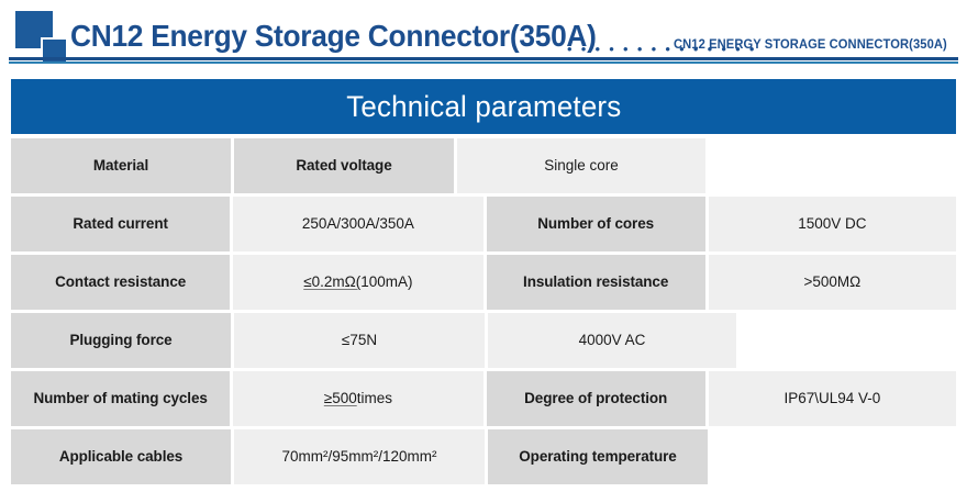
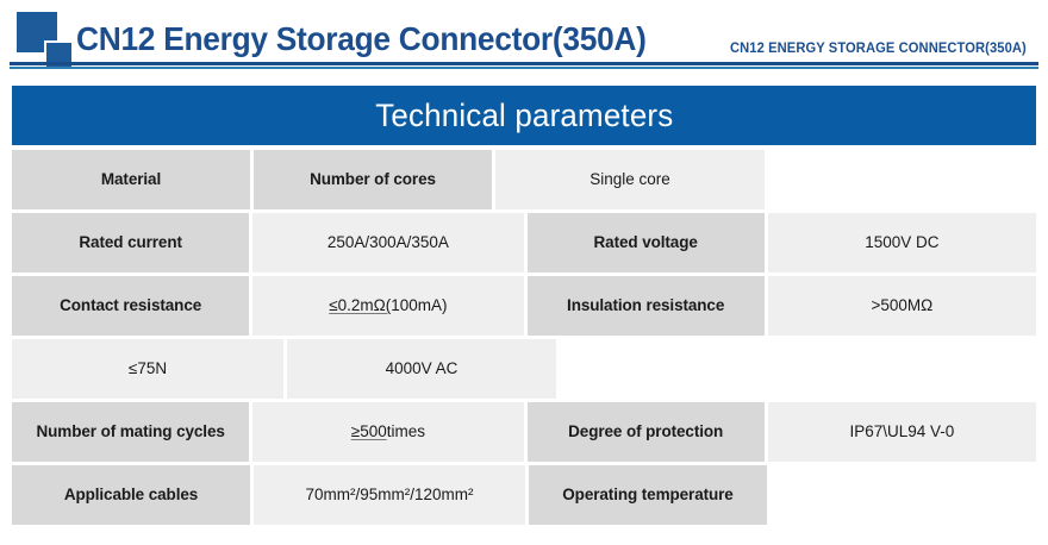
  CN12 Energy Storage Connector(350A)
- • • • • • • • • • • • • • •
  CN12 ENERGY STORAGE CONNECTOR(350A)
  Technical parameters
  Material
- Rated voltage
+ Number of cores
  Single core
  Rated current
  250A/300A/350A
- Number of cores
+ Rated voltage
  1500V DC
  Contact resistance
  ≤0.2mΩ(
  100mA)
  Insulation resistance
  >500MΩ
- Plugging force
  ≤75N
  4000V AC
  Number of mating cycles
  ≥500
  times
  Degree of protection
  IP67\UL94 V-0
  Applicable cables
  70mm²/95mm²/120mm²
  Operating temperature
